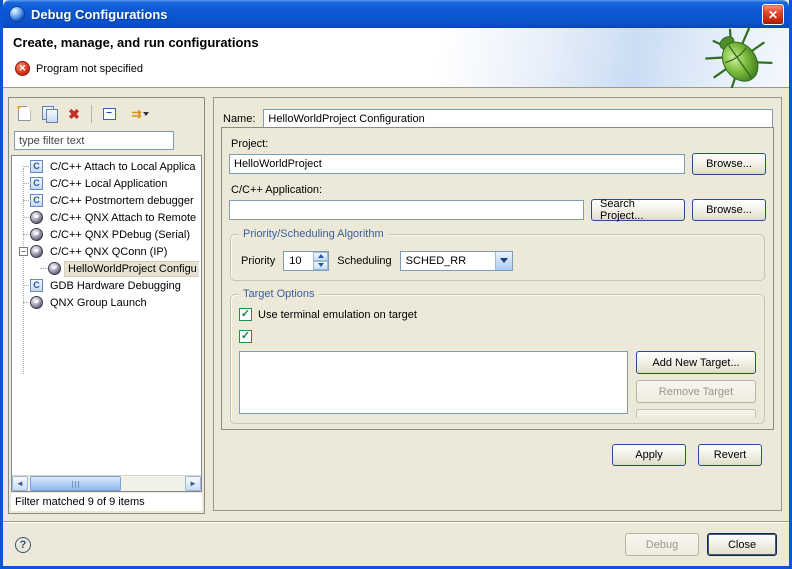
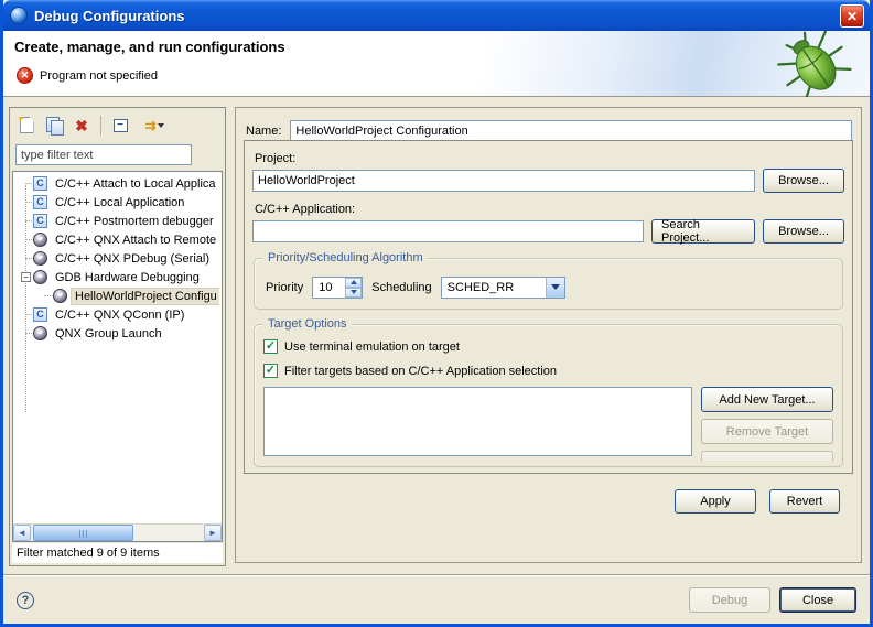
  Debug Configurations
  ✕
  Create, manage, and run configurations
  ✕
  Program not specified
  ✖
  −
  ⇉
  type filter text
  C
  C/C++ Attach to Local Applica
  C
  C/C++ Local Application
  C
  C/C++ Postmortem debugger
  C/C++ QNX Attach to Remote
  C/C++ QNX PDebug (Serial)
  −
- C/C++ QNX QConn (IP)
+ GDB Hardware Debugging
  HelloWorldProject Configu
  C
- GDB Hardware Debugging
+ C/C++ QNX QConn (IP)
  QNX Group Launch
  ◄
  ►
  Filter matched 9 of 9 items
  Name:
  HelloWorldProject Configuration
  Project:
  HelloWorldProject
  Browse...
  C/C++ Application:
  Search Project...
  Browse...
  Priority/Scheduling Algorithm
  Priority
  10
  Scheduling
  SCHED_RR
  Target Options
  ✓
  Use terminal emulation on target
  ✓
+ Filter targets based on C/C++ Application selection
  Add New Target...
  Remove Target
  Apply
  Revert
  ?
  Debug
  Close
